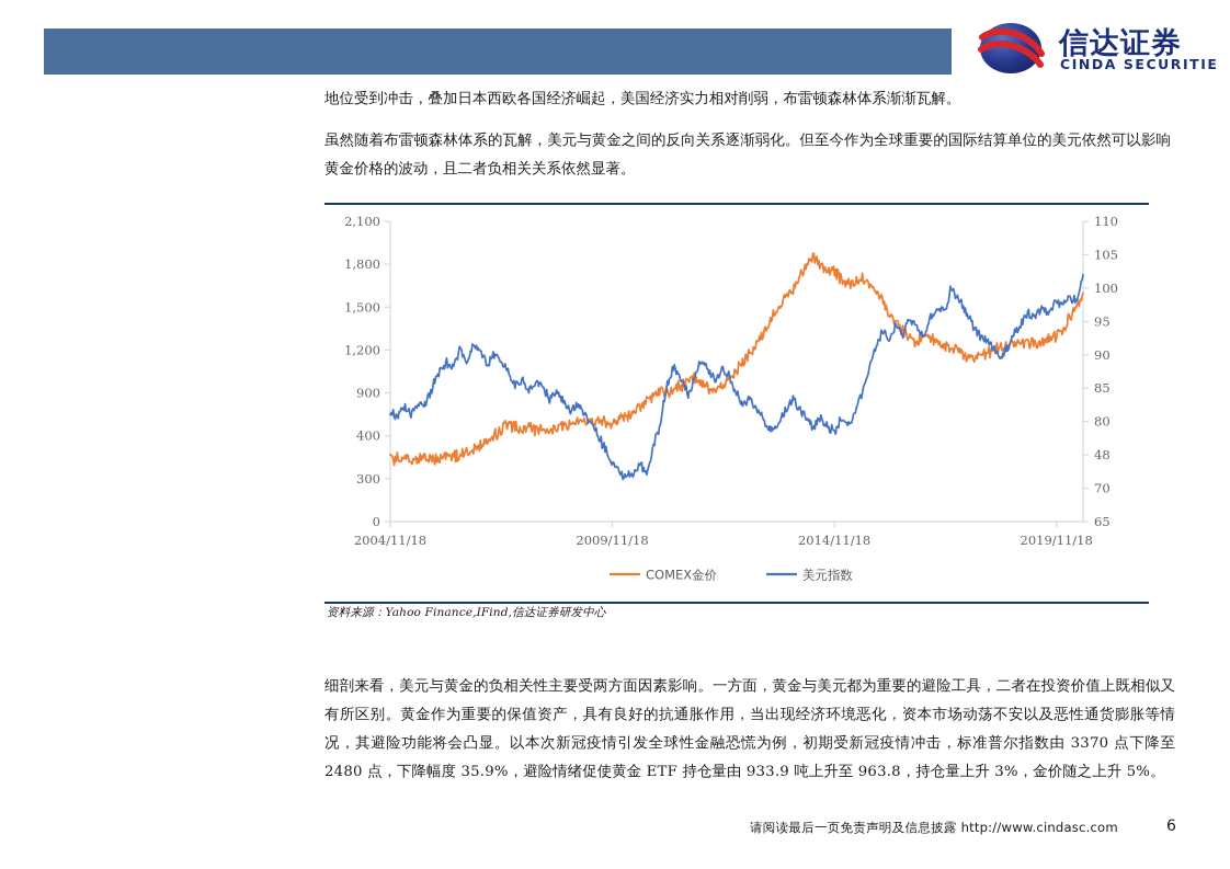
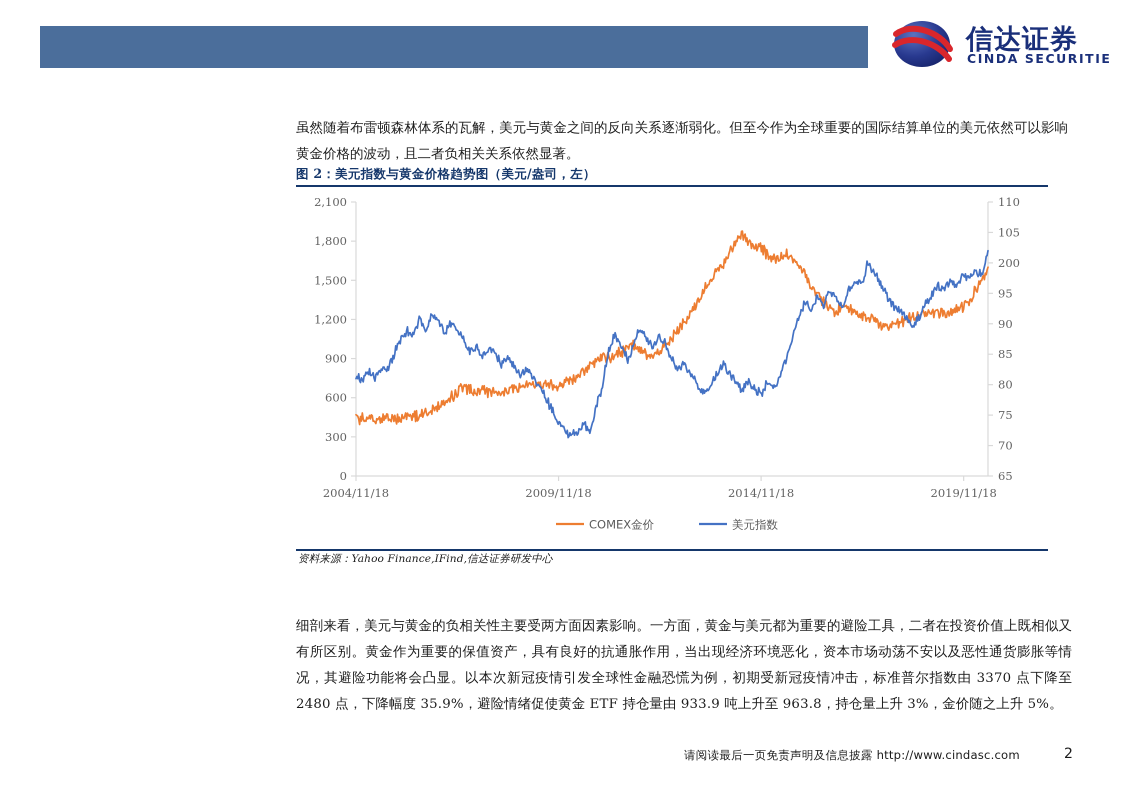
  信达证券
  CINDA SECURITIE
- 地位受到冲击，叠加日本西欧各国经济崛起，美国经济实力相对削弱，布雷顿森林体系渐渐瓦解。
  虽然随着布雷顿森林体系的瓦解，美元与黄金之间的反向关系逐渐弱化。但至今作为全球重要的国际结算单位的美元依然可以影响黄金价格的波动，且二者负相关关系依然显著。
+ 图 2：美元指数与黄金价格趋势图（美元/盎司，左）
  0
  300
- 400
+ 600
  900
  1,200
  1,500
  1,800
  2,100
  65
  70
- 48
+ 75
  80
  85
  90
  95
- 100
+ 200
  105
  110
  2004/11/18
  2009/11/18
  2014/11/18
  2019/11/18
  COMEX金价
  美元指数
  资料来源：Yahoo Finance,IFind,信达证券研发中心
  细剖来看，美元与黄金的负相关性主要受两方面因素影响。一方面，黄金与美元都为重要的避险工具，二者在投资价值上既相似又有所区别。黄金作为重要的保值资产，具有良好的抗通胀作用，当出现经济环境恶化，资本市场动荡不安以及恶性通货膨胀等情况，其避险功能将会凸显。以本次新冠疫情引发全球性金融恐慌为例，初期受新冠疫情冲击，标准普尔指数由 3370 点下降至 2480 点，下降幅度 35.9%，避险情绪促使黄金 ETF 持仓量由 933.9 吨上升至 963.8，持仓量上升 3%，金价随之上升 5%。
  请阅读最后一页免责声明及信息披露 http://www.cindasc.com
- 6
+ 2
